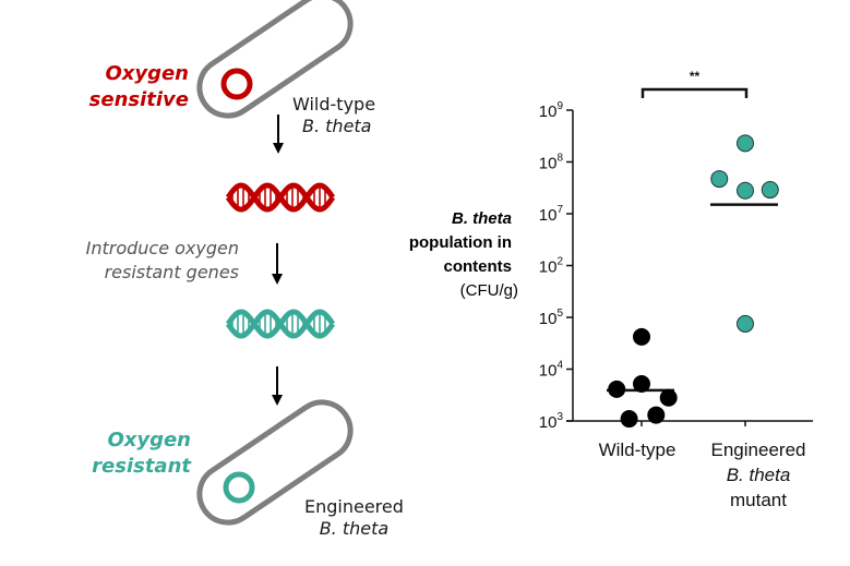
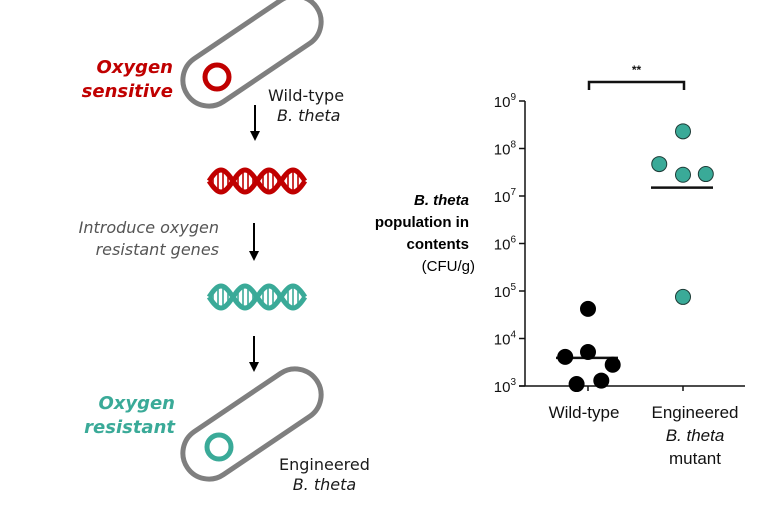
  Oxygen
  sensitive
  Wild-type
  B. theta
  Introduce oxygen
  resistant genes
  Oxygen
  resistant
  Engineered
  B. theta
  B. theta
  population in
  contents
  (CFU/g)
  103
  104
  105
- 102
+ 106
  107
  108
  109
  Wild-type
  Engineered
  B. theta
  mutant
  **
